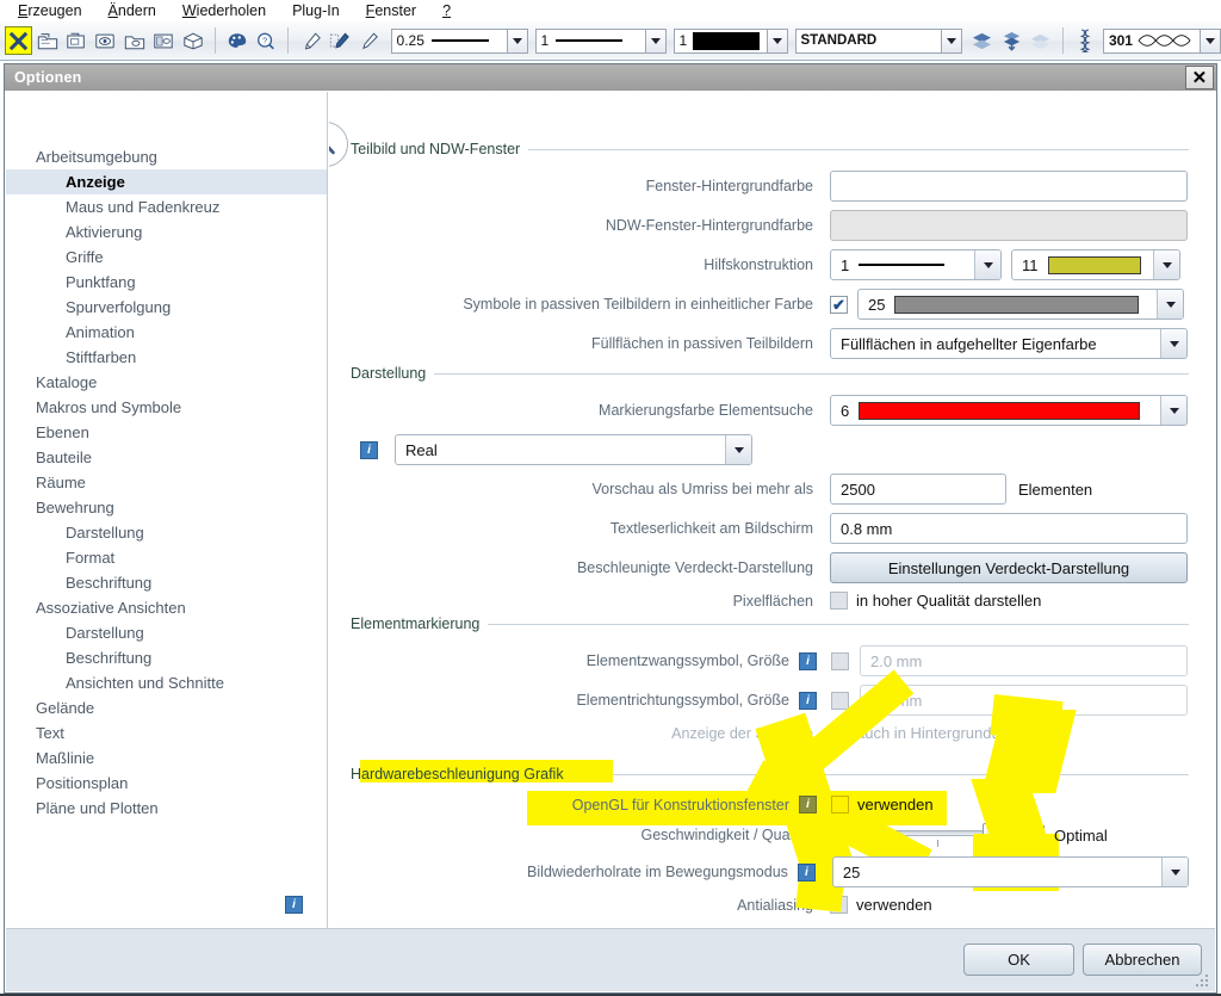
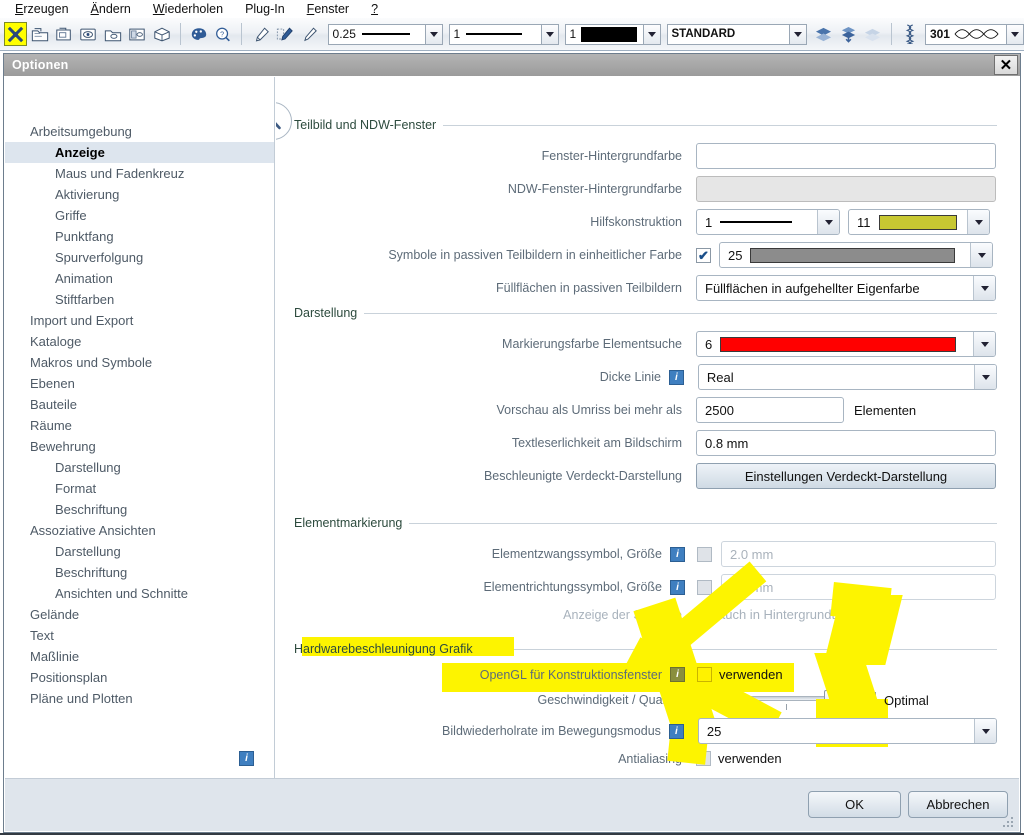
  Erzeugen
  Ändern
  Wiederholen
  Plug-In
  Fenster
  ?
  ?
  0.25
  1
  1
  STANDARD
  301
  Optionen
  ✕
  Arbeitsumgebung
  Anzeige
  Maus und Fadenkreuz
  Aktivierung
  Griffe
  Punktfang
  Spurverfolgung
  Animation
  Stiftfarben
+ Import und Export
  Kataloge
  Makros und Symbole
  Ebenen
  Bauteile
  Räume
  Bewehrung
  Darstellung
  Format
  Beschriftung
  Assoziative Ansichten
  Darstellung
  Beschriftung
  Ansichten und Schnitte
  Gelände
  Text
  Maßlinie
  Positionsplan
  Pläne und Plotten
  i
  Teilbild und NDW-Fenster
  Fenster-Hintergrundfarbe
  NDW-Fenster-Hintergrundfarbe
  Hilfskonstruktion
  1
  11
  Symbole in passiven Teilbildern in einheitlicher Farbe
  ✔
  25
  Füllflächen in passiven Teilbildern
  Füllflächen in aufgehellter Eigenfarbe
  Darstellung
  Markierungsfarbe Elementsuche
  6
+ Dicke Linie
  i
  Real
  Vorschau als Umriss bei mehr als
  2500
  Elementen
  Textleserlichkeit am Bildschirm
  0.8 mm
  Beschleunigte Verdeckt-Darstellung
  Einstellungen Verdeckt-Darstellung
- Pixelflächen
- in hoher Qualität darstellen
  Elementmarkierung
  Elementzwangssymbol, Größe
  i
  2.0 mm
  Elementrichtungssymbol, Größe
  i
  Hardwarebeschleunigung Grafik
  OpenGL für Konstruktionsfenster
  i
  verwenden
  Geschwindigkeit / Qua
  Optimal
  Bildwiederholrate im Bewegungsmodus
  i
  25
  Antialias
  verwenden
  OK
  Abbrechen
